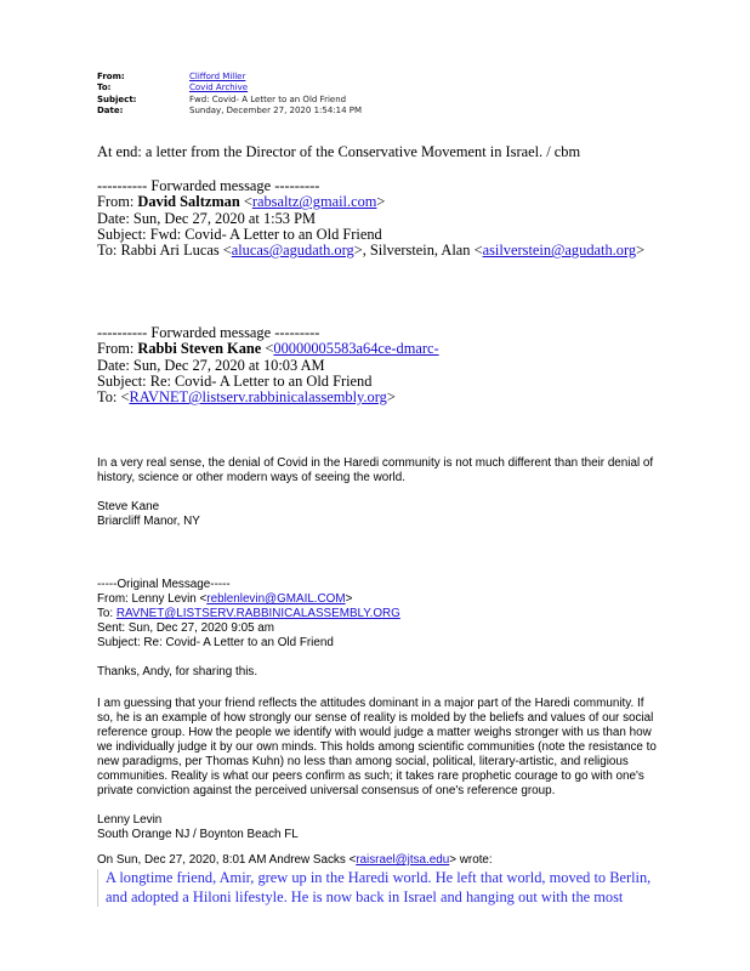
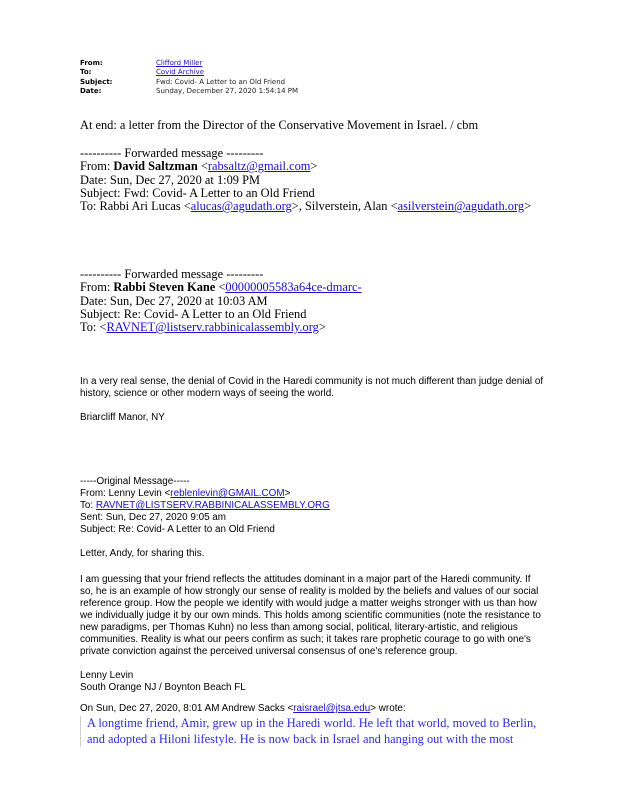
  From:
  Clifford Miller
  To:
  Covid Archive
  Subject:
  Fwd: Covid- A Letter to an Old Friend
  Date:
  Sunday, December 27, 2020 1:54:14 PM
  At end: a letter from the Director of the Conservative Movement in Israel. / cbm
  ---------- Forwarded message ---------
  From: David Saltzman <rabsaltz@gmail.com>
- Date: Sun, Dec 27, 2020 at 1:53 PM
+ Date: Sun, Dec 27, 2020 at 1:09 PM
  Subject: Fwd: Covid- A Letter to an Old Friend
  To: Rabbi Ari Lucas <alucas@agudath.org>, Silverstein, Alan <asilverstein@agudath.org>
  ---------- Forwarded message ---------
  From: Rabbi Steven Kane <00000005583a64ce-dmarc-
  Date: Sun, Dec 27, 2020 at 10:03 AM
  Subject: Re: Covid- A Letter to an Old Friend
  To: <RAVNET@listserv.rabbinicalassembly.org>
- In a very real sense, the denial of Covid in the Haredi community is not much different than their denial of
+ In a very real sense, the denial of Covid in the Haredi community is not much different than judge denial of
  history, science or other modern ways of seeing the world.
- Steve Kane
  Briarcliff Manor, NY
  -----Original Message-----
  From: Lenny Levin <reblenlevin@GMAIL.COM>
  To: RAVNET@LISTSERV.RABBINICALASSEMBLY.ORG
  Sent: Sun, Dec 27, 2020 9:05 am
  Subject: Re: Covid- A Letter to an Old Friend
- Thanks, Andy, for sharing this.
+ Letter, Andy, for sharing this.
  I am guessing that your friend reflects the attitudes dominant in a major part of the Haredi community. If
  so, he is an example of how strongly our sense of reality is molded by the beliefs and values of our social
  reference group. How the people we identify with would judge a matter weighs stronger with us than how
  we individually judge it by our own minds. This holds among scientific communities (note the resistance to
  new paradigms, per Thomas Kuhn) no less than among social, political, literary-artistic, and religious
  communities. Reality is what our peers confirm as such; it takes rare prophetic courage to go with one's
  private conviction against the perceived universal consensus of one's reference group.
  Lenny Levin
  South Orange NJ / Boynton Beach FL
  On Sun, Dec 27, 2020, 8:01 AM Andrew Sacks <raisrael@jtsa.edu> wrote:
  A longtime friend, Amir, grew up in the Haredi world. He left that world, moved to Berlin,
  and adopted a Hiloni lifestyle. He is now back in Israel and hanging out with the most
